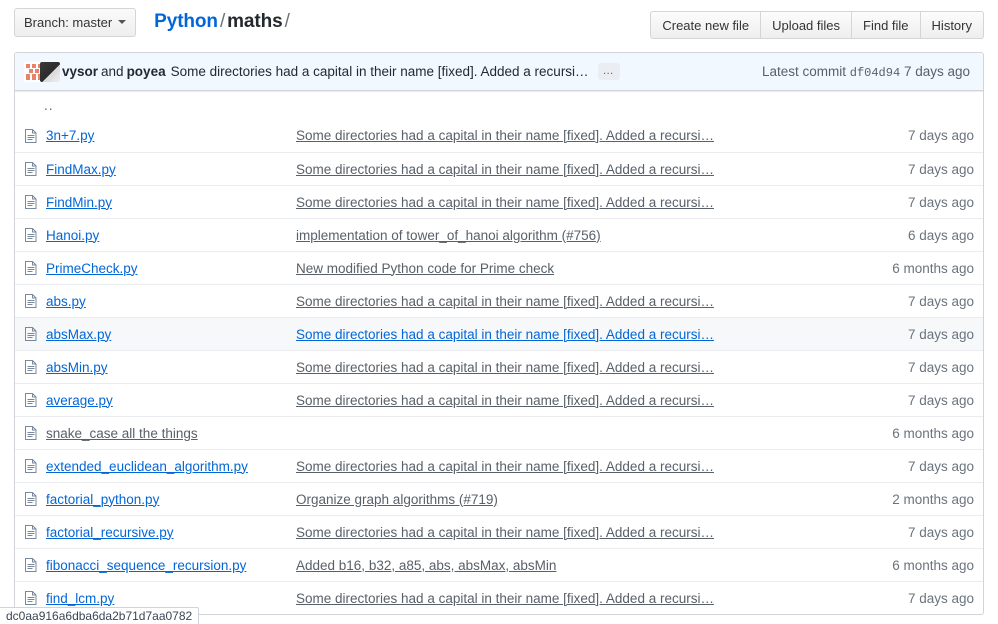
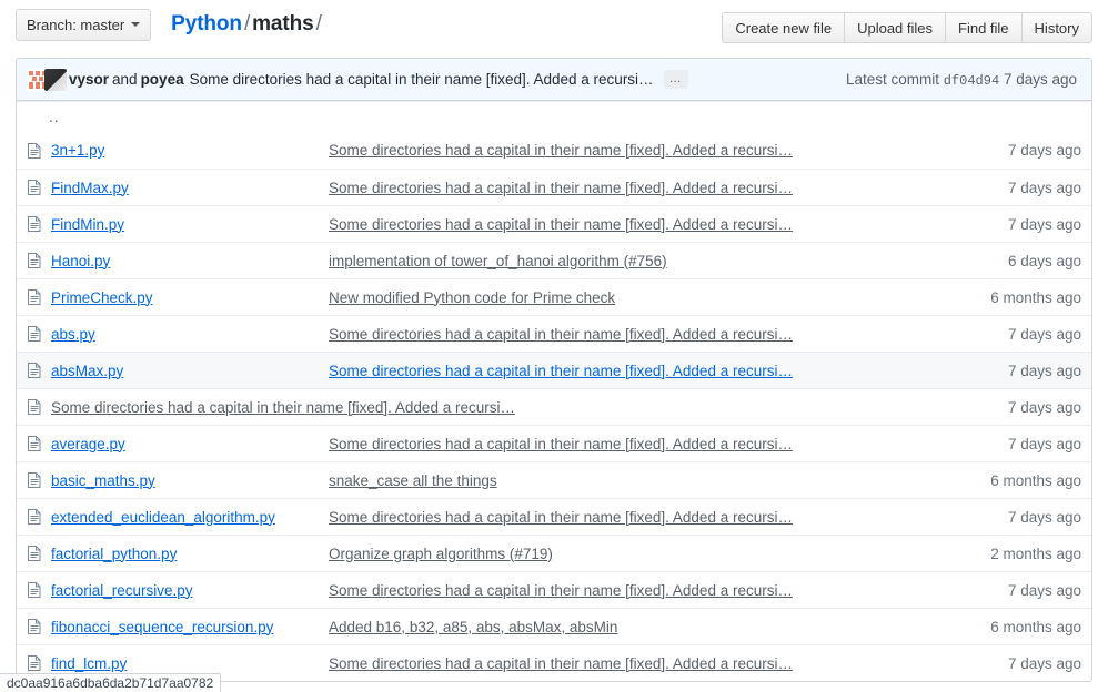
  Branch: master
  Python/maths/
  Create new file
  Upload files
  Find file
  History
  vysor
  and
  poyea
  Some directories had a capital in their name [fixed]. Added a recursi…
  …
  Latest commit df04d94 7 days ago
  ..
- 3n+7.py
+ 3n+1.py
  Some directories had a capital in their name [fixed]. Added a recursi…
  7 days ago
  FindMax.py
  Some directories had a capital in their name [fixed]. Added a recursi…
  7 days ago
  FindMin.py
  Some directories had a capital in their name [fixed]. Added a recursi…
  7 days ago
  Hanoi.py
  implementation of tower_of_hanoi algorithm (#756)
  6 days ago
  PrimeCheck.py
  New modified Python code for Prime check
  6 months ago
  abs.py
  Some directories had a capital in their name [fixed]. Added a recursi…
  7 days ago
  absMax.py
  Some directories had a capital in their name [fixed]. Added a recursi…
  7 days ago
- absMin.py
  Some directories had a capital in their name [fixed]. Added a recursi…
  7 days ago
  average.py
  Some directories had a capital in their name [fixed]. Added a recursi…
  7 days ago
+ basic_maths.py
  snake_case all the things
  6 months ago
  extended_euclidean_algorithm.py
  Some directories had a capital in their name [fixed]. Added a recursi…
  7 days ago
  factorial_python.py
  Organize graph algorithms (#719)
  2 months ago
  factorial_recursive.py
  Some directories had a capital in their name [fixed]. Added a recursi…
  7 days ago
  fibonacci_sequence_recursion.py
  Added b16, b32, a85, abs, absMax, absMin
  6 months ago
  find_lcm.py
  Some directories had a capital in their name [fixed]. Added a recursi…
  7 days ago
  dc0aa916a6dba6da2b71d7aa0782
